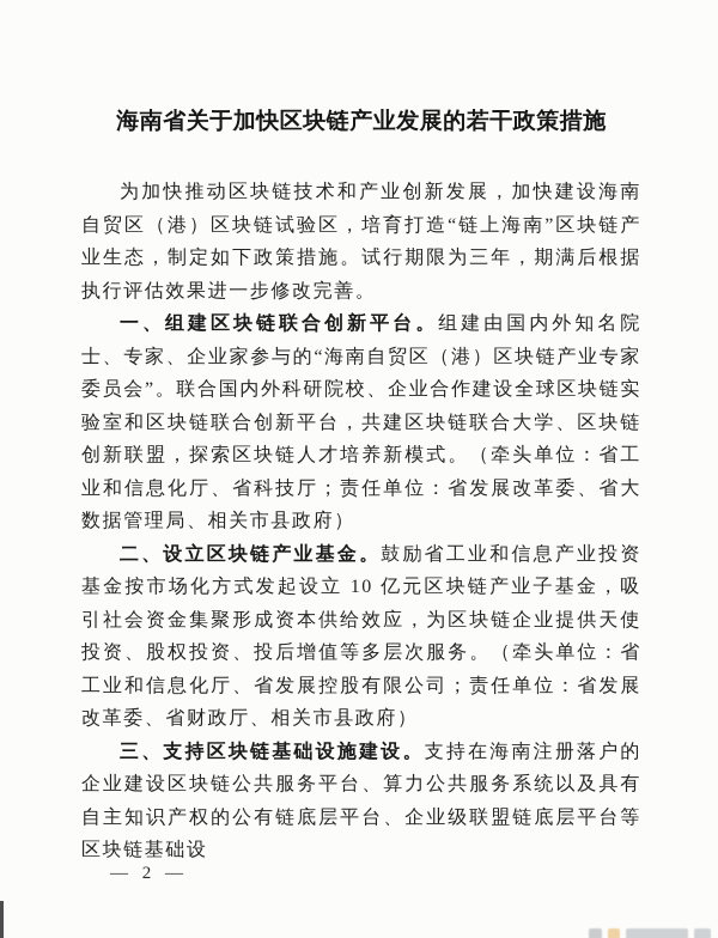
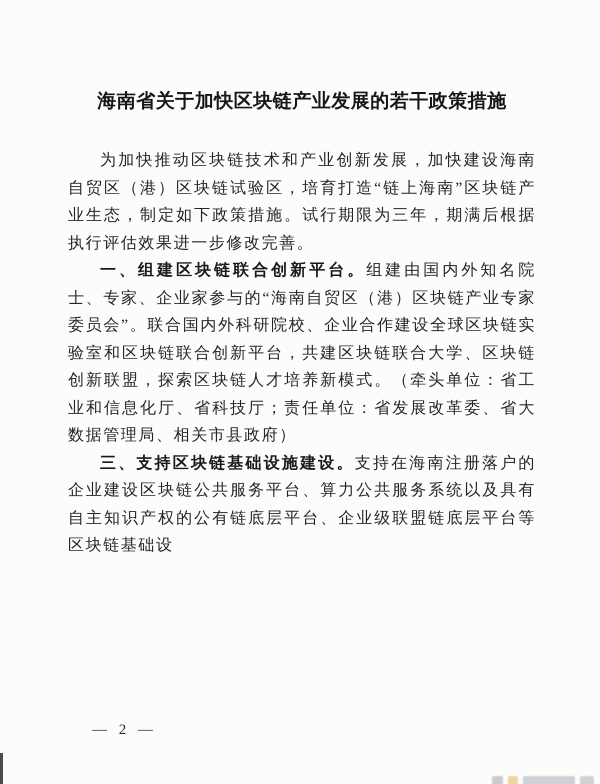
  海南省关于加快区块链产业发展的若干政策措施
  为加快推动区块链技术和产业创新发展，加快建设海南自贸区（港）区块链试验区，培育打造“链上海南”区块链产业生态，制定如下政策措施。试行期限为三年，期满后根据执行评估效果进一步修改完善。
  一、组建区块链联合创新平台。组建由国内外知名院士、专家、企业家参与的“海南自贸区（港）区块链产业专家委员会”。联合国内外科研院校、企业合作建设全球区块链实验室和区块链联合创新平台，共建区块链联合大学、区块链创新联盟，探索区块链人才培养新模式。（牵头单位：省工业和信息化厅、省科技厅；责任单位：省发展改革委、省大数据管理局、相关市县政府）
- 二、设立区块链产业基金。鼓励省工业和信息产业投资基金按市场化方式发起设立 10 亿元区块链产业子基金，吸引社会资金集聚形成资本供给效应，为区块链企业提供天使投资、股权投资、投后增值等多层次服务。（牵头单位：省工业和信息化厅、省发展控股有限公司；责任单位：省发展改革委、省财政厅、相关市县政府）
  三、支持区块链基础设施建设。支持在海南注册落户的企业建设区块链公共服务平台、算力公共服务系统以及具有自主知识产权的公有链底层平台、企业级联盟链底层平台等区块链基础设
  — 2 —
